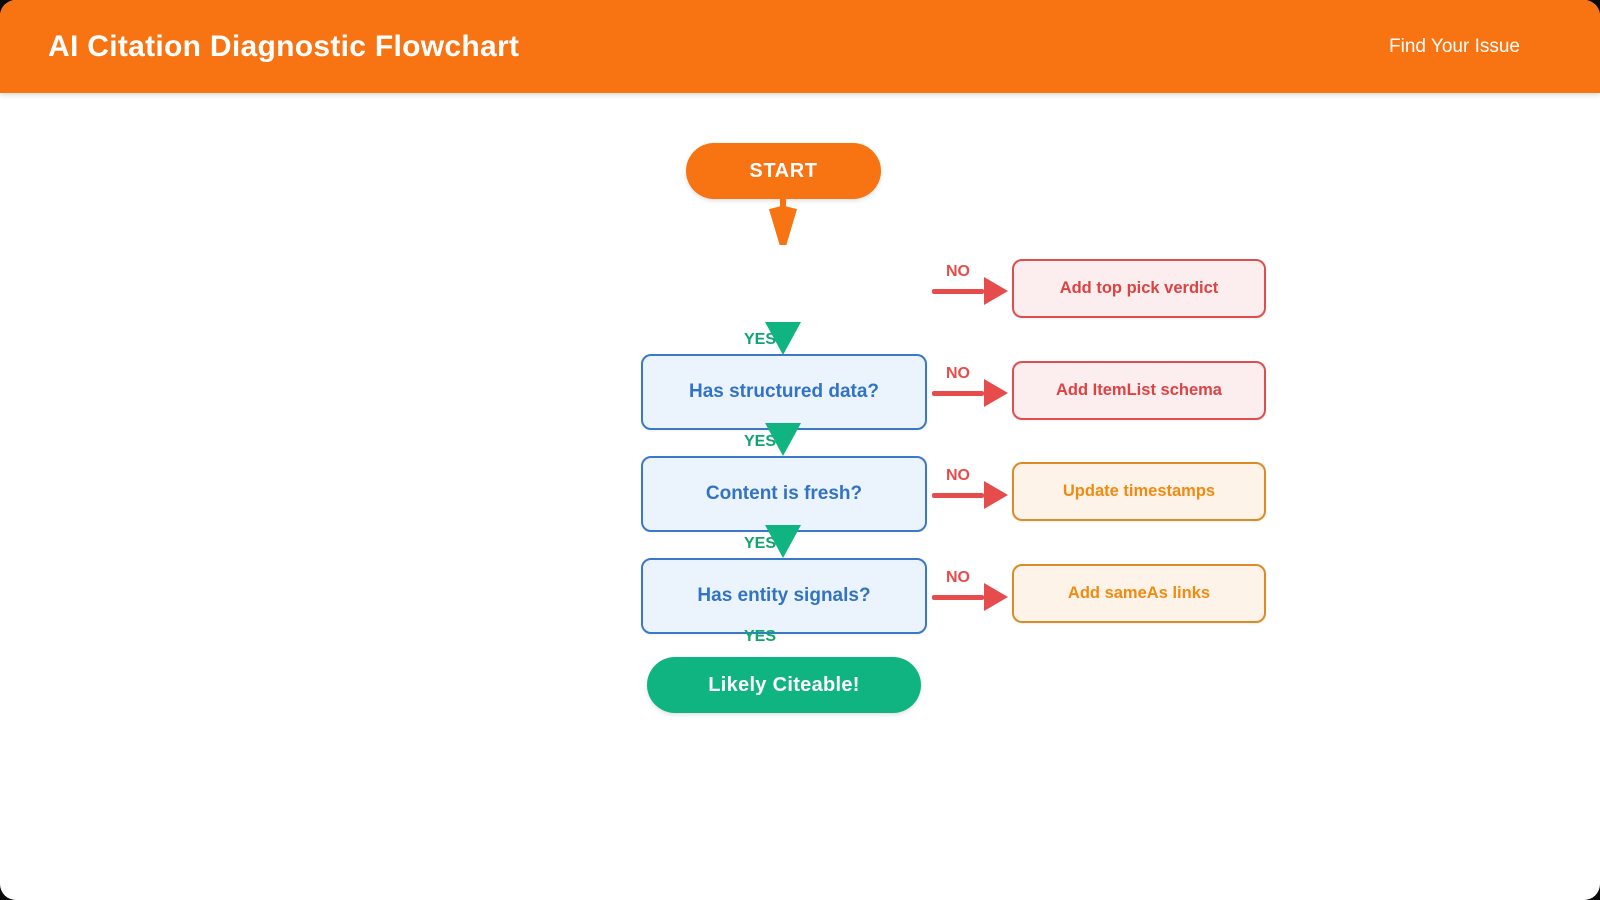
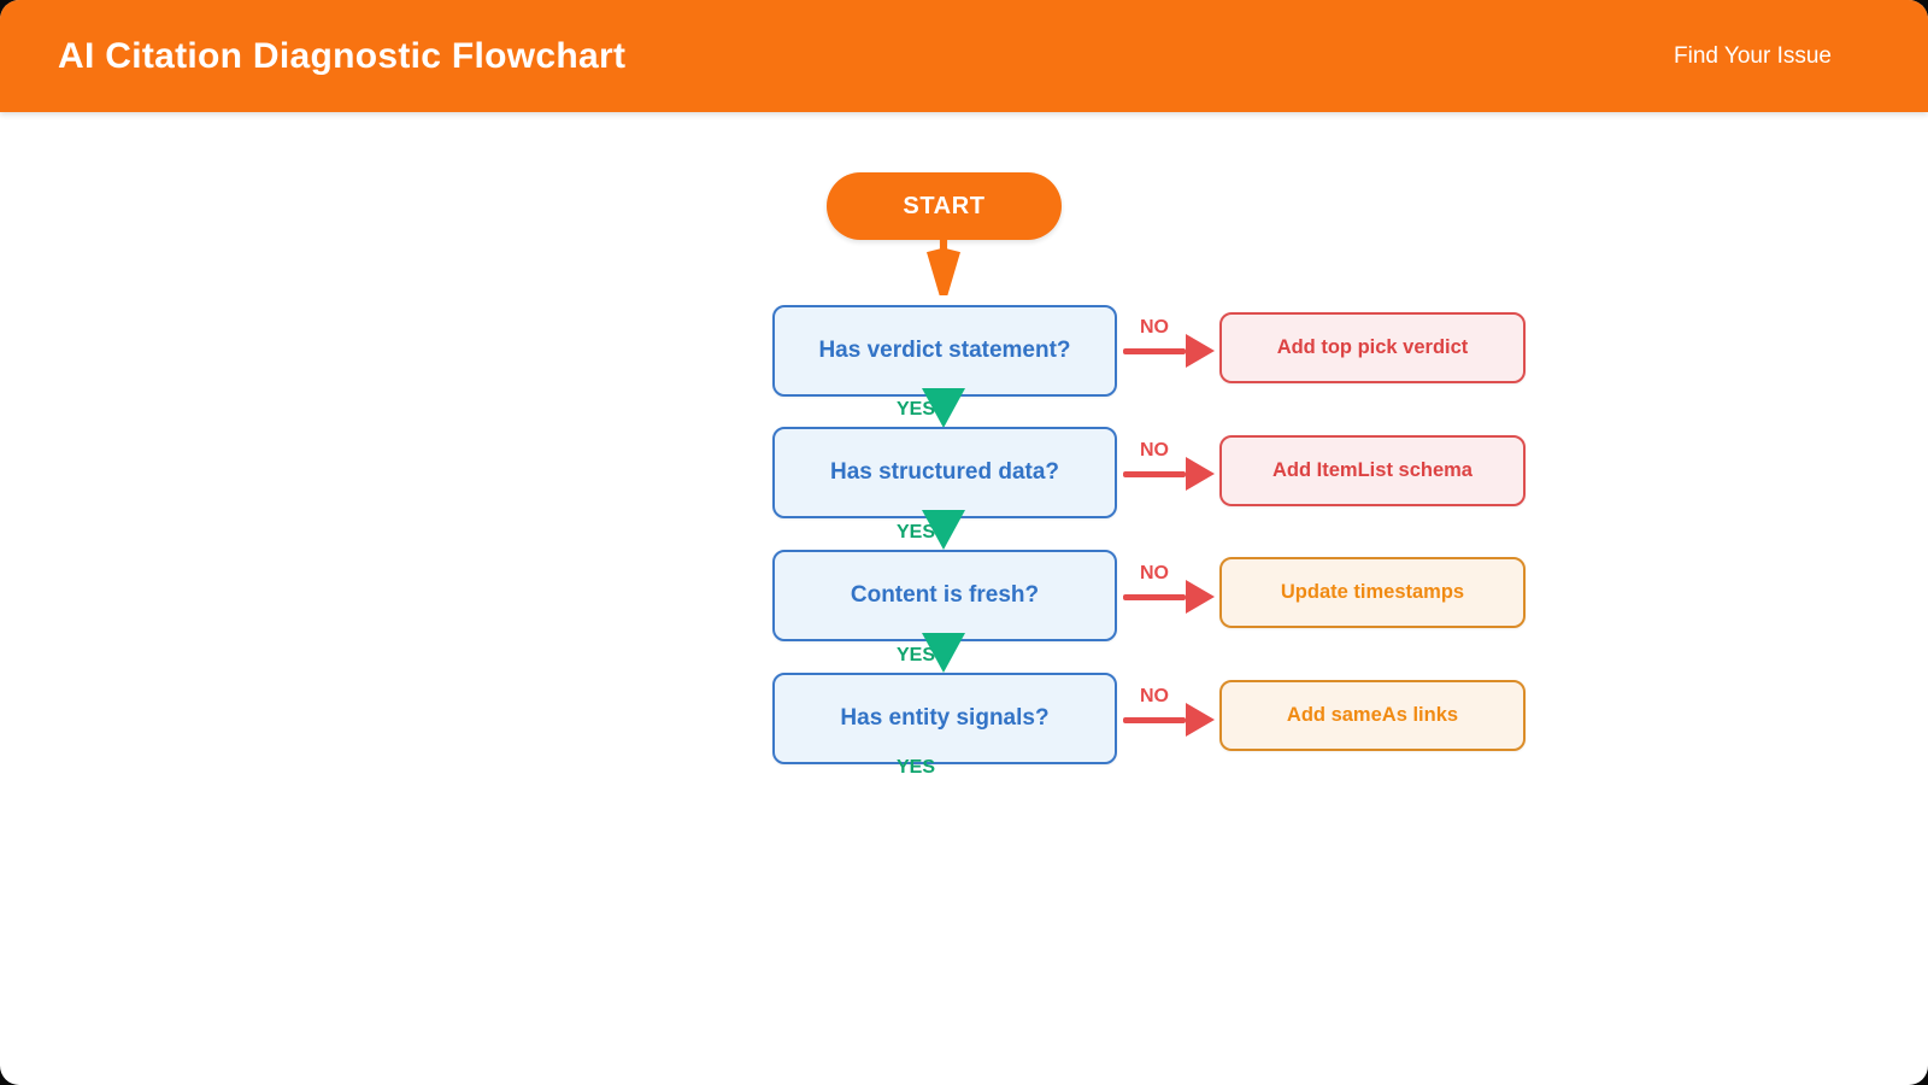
  AI Citation Diagnostic Flowchart
  Find Your Issue
  START
+ Has verdict statement?
  NO
  Add top pick verdict
  YES
  Has structured data?
  NO
  Add ItemList schema
  YES
  Content is fresh?
  NO
  Update timestamps
  YES
  Has entity signals?
  NO
  Add sameAs links
  YES
- Likely Citeable!
